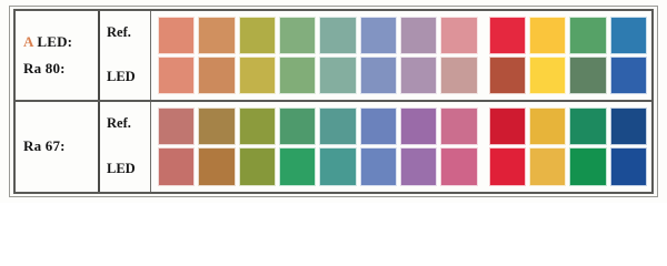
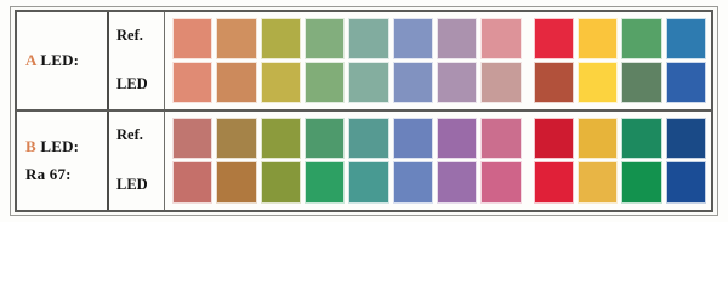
  A LED:
- Ra 80:
  Ref.
  LED
+ B LED:
  Ra 67:
  Ref.
  LED
